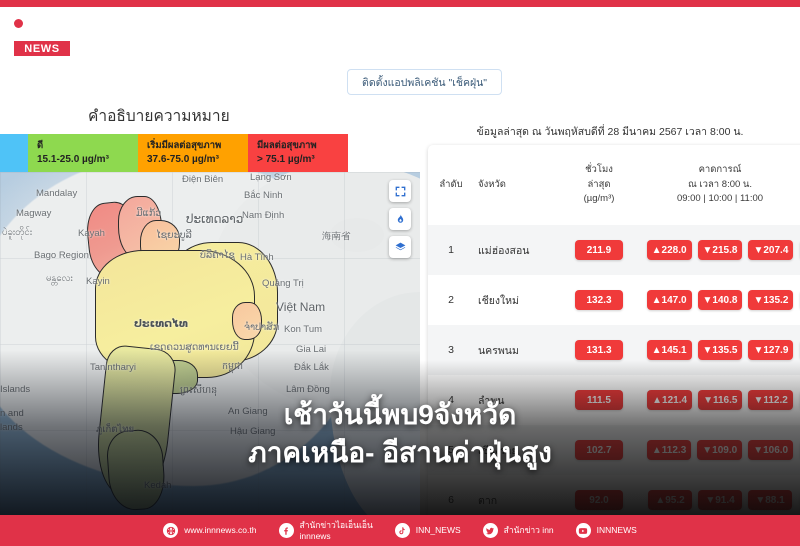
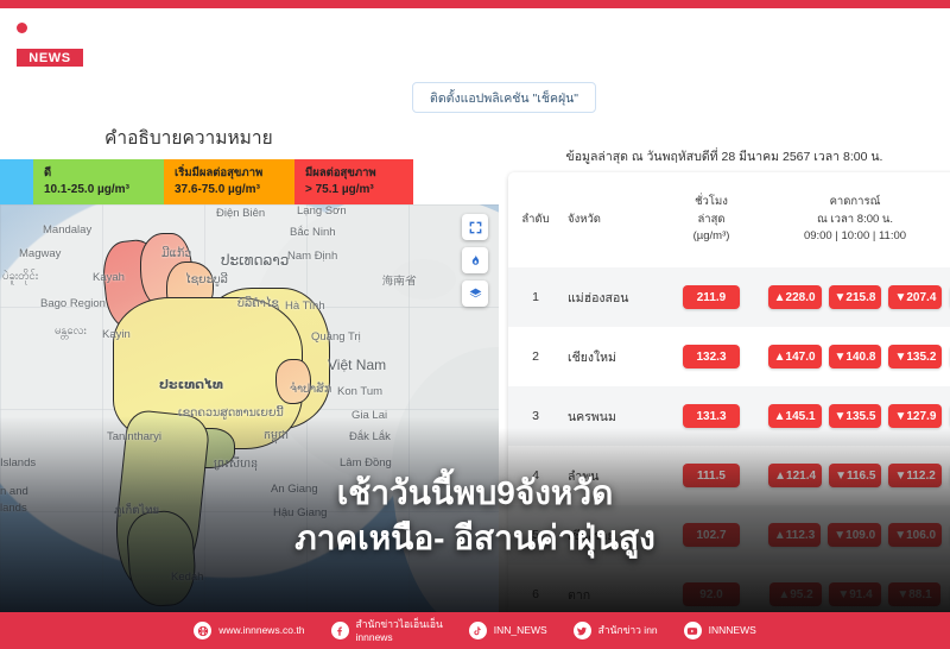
  NEWS
  ติดตั้งแอปพลิเคชัน "เช็คฝุ่น"
  คำอธิบายความหมาย
  ดี
- 15.1-25.0 µg/m³
+ 10.1-25.0 µg/m³
  เริ่มมีผลต่อสุขภาพ
  37.6-75.0 µg/m³
  มีผลต่อสุขภาพ
  > 75.1 µg/m³
  Mandalay
  Magway
  Kayah
  Bago Region
  Kayin
  မန္တလေး
  ပဲခူးတိုင်း
  Điện Biên
  Lạng Sơn
  Bắc Ninh
  Nam Định
  ມີແກ້ວ
  ປະເທດລາວ
  ໄຊຍະບູລີ
  ບໍລິຄຳໄຊ
  Hà Tĩnh
  海南省
  Quảng Trị
  Việt Nam
  ປະເທດໄທ
  ຈຳປາສັກ
  Kon Tum
  ເຂດຄວນສູດທານເຍຍນີ້
  ข้อมูลล่าสุด ณ วันพฤหัสบดีที่ 28 มีนาคม 2567 เวลา 8:00 น.
  ลำดับ
  จังหวัด
  ชั่วโมง
  ล่าสุด
  (µg/m³)
  คาดการณ์
  ณ เวลา 8:00 น.
  09:00 | 10:00 | 11:00
  1
  แม่ฮ่องสอน
  211.9
  ▲228.0
  ▼215.8
  ▼207.4
  2
  เชียงใหม่
  132.3
  ▲147.0
  ▼140.8
  ▼135.2
  3
  นครพนม
  131.3
  ▲145.1
  ▼135.5
  ▼127.9
  เช้าวันนี้พบ9จังหวัด
  ภาคเหนือ- อีสานค่าฝุ่นสูง
  www.innnews.co.th
  สำนักข่าวไอเอ็นเอ็น
  innnews
  INN_NEWS
  สำนักข่าว inn
  INNNEWS
